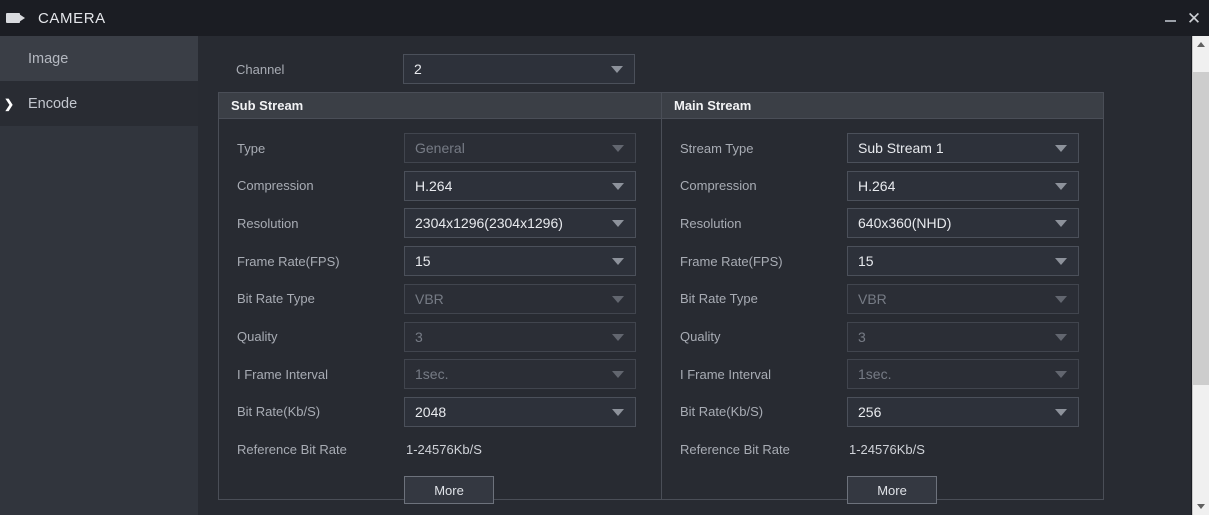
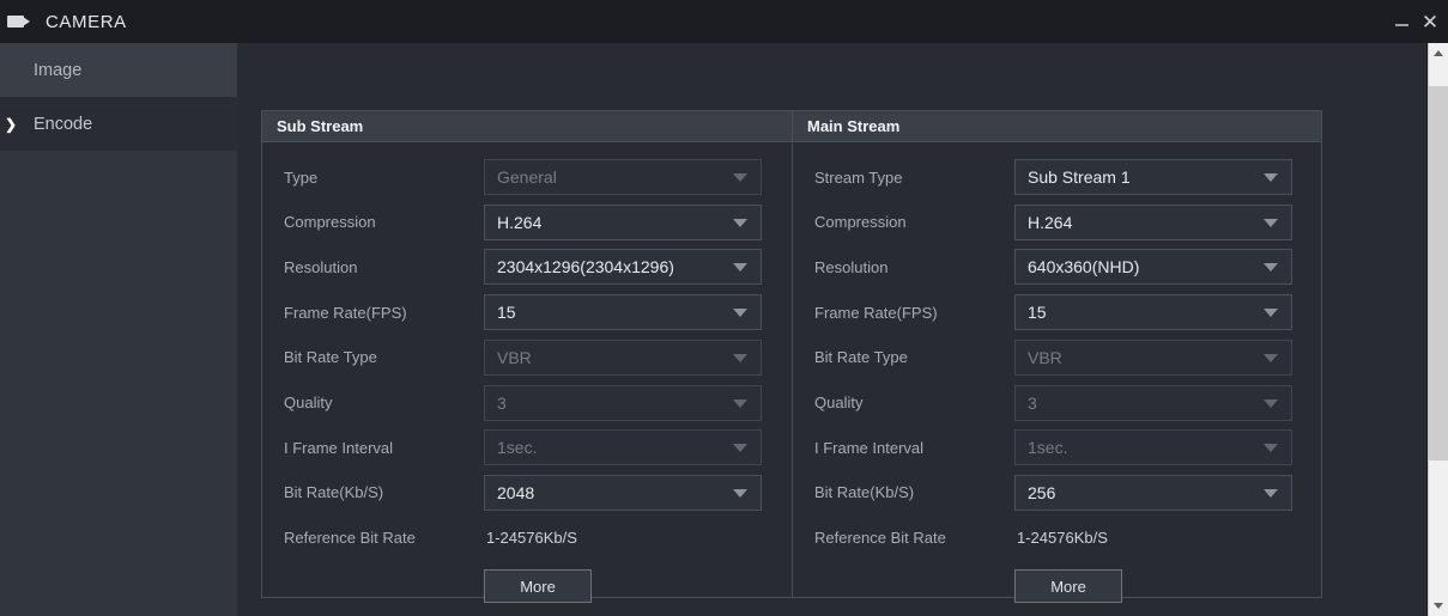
  CAMERA
  ✕
  Image
  ❯
  Encode
- Channel
- 2
  Sub Stream
  Type
  General
  Compression
  H.264
  Resolution
  2304x1296(2304x1296)
  Frame Rate(FPS)
  15
  Bit Rate Type
  VBR
  Quality
  3
  I Frame Interval
  1sec.
  Bit Rate(Kb/S)
  2048
  Reference Bit Rate
  1-24576Kb/S
  More
  Main Stream
  Stream Type
  Sub Stream 1
  Compression
  H.264
  Resolution
  640x360(NHD)
  Frame Rate(FPS)
  15
  Bit Rate Type
  VBR
  Quality
  3
  I Frame Interval
  1sec.
  Bit Rate(Kb/S)
  256
  Reference Bit Rate
  1-24576Kb/S
  More
